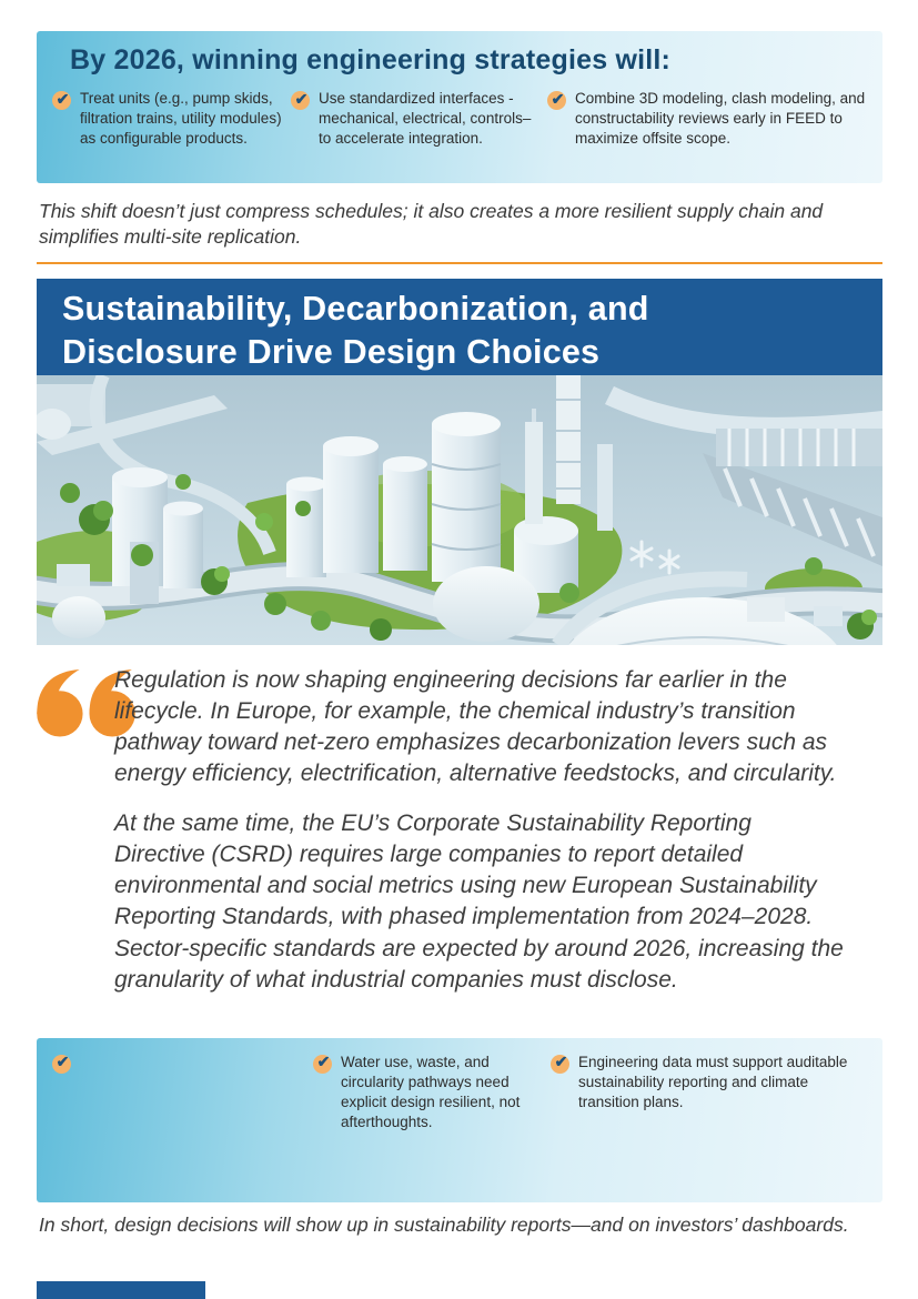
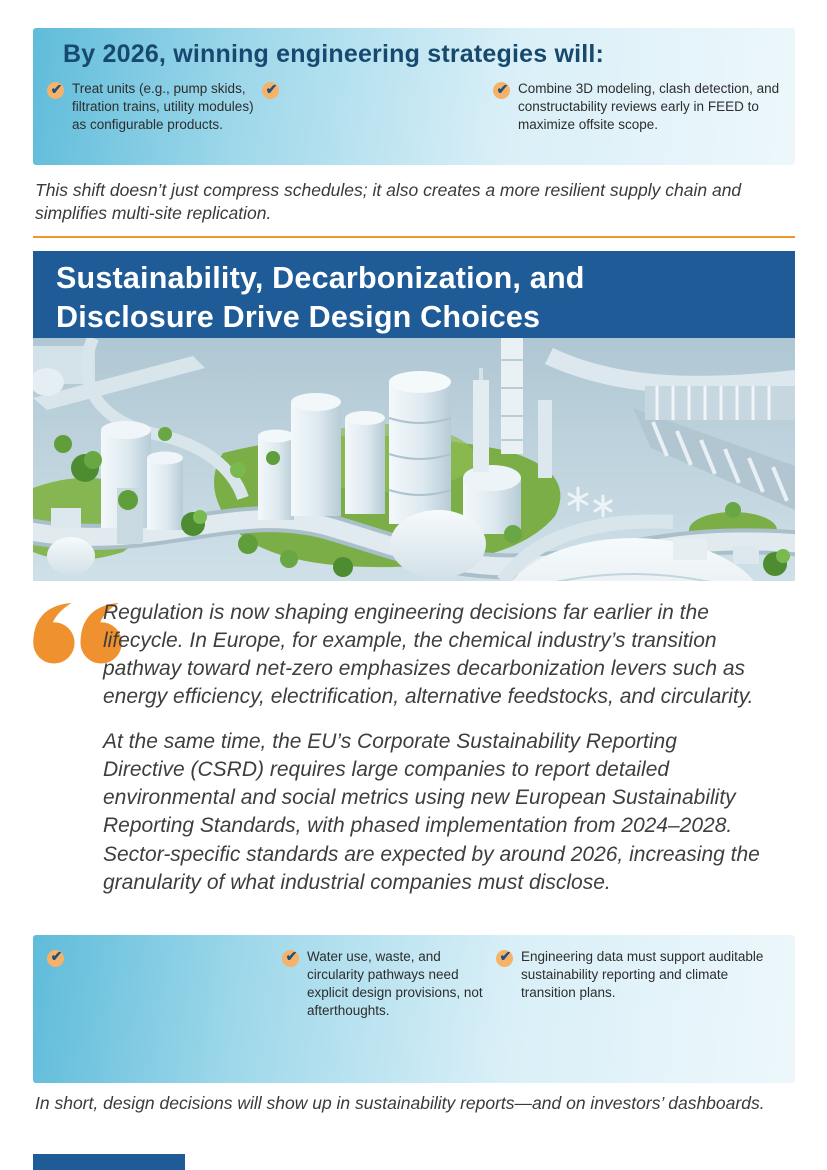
  By 2026, winning engineering strategies will:
  ✔
  Treat units (e.g., pump skids, filtration trains, utility modules) as configurable products.
  ✔
- Use standardized interfaces - mechanical, electrical, controls–to accelerate integration.
  ✔
- Combine 3D modeling, clash modeling, and constructability reviews early in FEED to maximize offsite scope.
+ Combine 3D modeling, clash detection, and constructability reviews early in FEED to maximize offsite scope.
  This shift doesn’t just compress schedules; it also creates a more resilient supply chain and simplifies multi-site replication.
  Sustainability, Decarbonization, and
  Disclosure Drive Design Choices
  Regulation is now shaping engineering decisions far earlier in the lifecycle. In Europe, for example, the chemical industry’s transition pathway toward net-zero emphasizes decarbonization levers such as energy efficiency, electrification, alternative feedstocks, and circularity.
  At the same time, the EU’s Corporate Sustainability Reporting Directive (CSRD) requires large companies to report detailed environmental and social metrics using new European Sustainability Reporting Standards, with phased implementation from 2024–2028. Sector-specific standards are expected by around 2026, increasing the granularity of what industrial companies must disclose.
  ✔
  ✔
- Water use, waste, and circularity pathways need explicit design resilient, not afterthoughts.
+ Water use, waste, and circularity pathways need explicit design provisions, not afterthoughts.
  ✔
  Engineering data must support auditable sustainability reporting and climate transition plans.
  In short, design decisions will show up in sustainability reports—and on investors’ dashboards.
